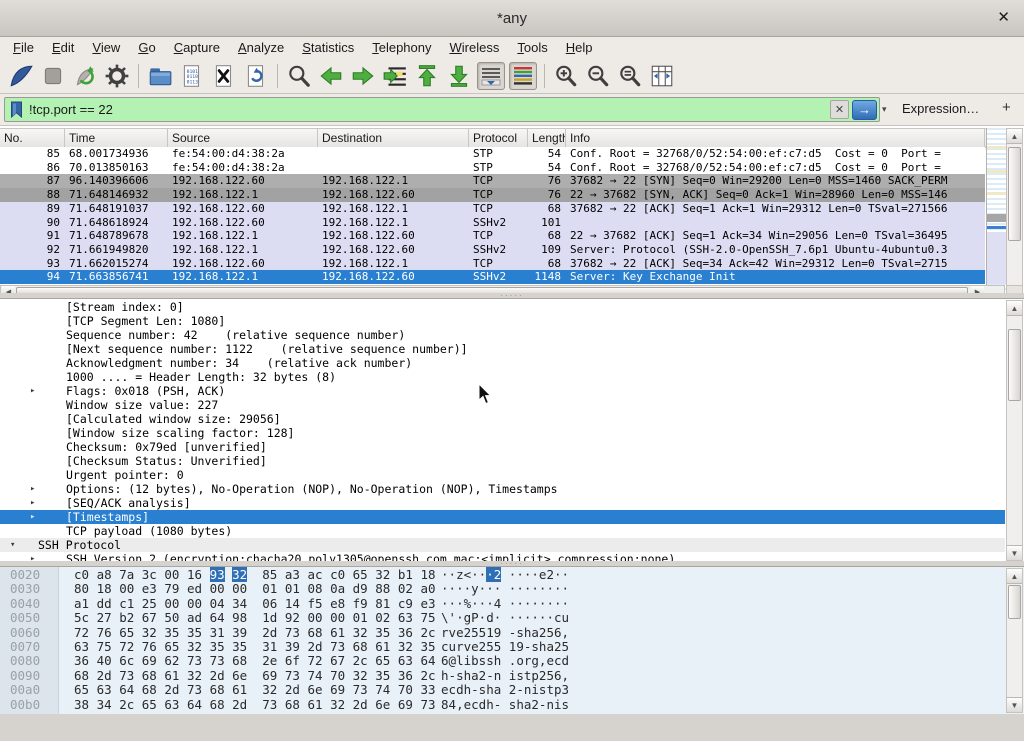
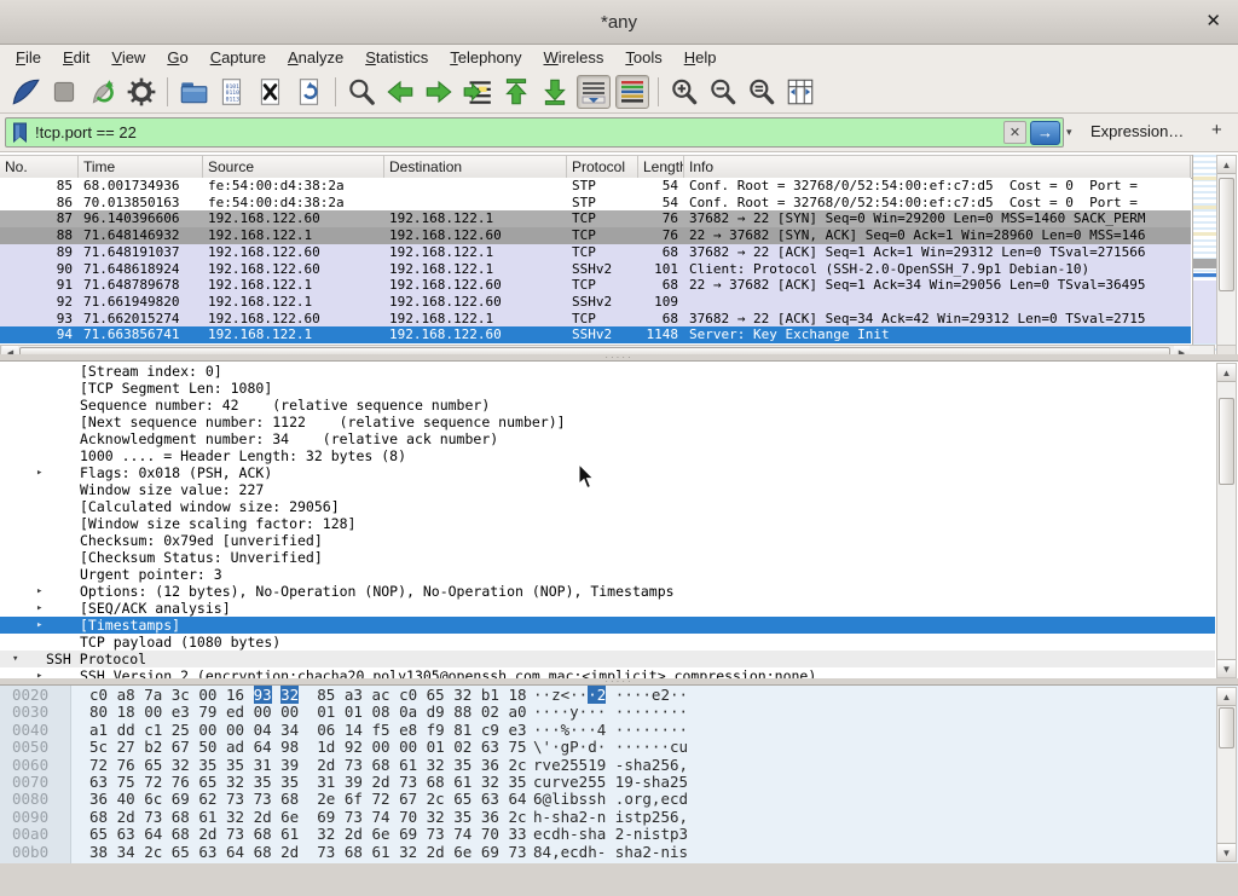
  *any
  ✕
  File
  Edit
  View
  Go
  Capture
  Analyze
  Statistics
  Telephony
  Wireless
  Tools
  Help
  !tcp.port == 22
  ✕
  →
  ▾
  Expression…
  +
  No.
  Time
  Source
  Destination
  Protocol
  Length
  Info
  85
  68.001734936
  fe:54:00:d4:38:2a
  STP
  54
  Conf. Root = 32768/0/52:54:00:ef:c7:d5 Cost = 0 Port =
  86
  70.013850163
  fe:54:00:d4:38:2a
  STP
  54
  Conf. Root = 32768/0/52:54:00:ef:c7:d5 Cost = 0 Port =
  87
  96.140396606
  192.168.122.60
  192.168.122.1
  TCP
  76
  37682 → 22 [SYN] Seq=0 Win=29200 Len=0 MSS=1460 SACK_PERM
  88
  71.648146932
  192.168.122.1
  192.168.122.60
  TCP
  76
  22 → 37682 [SYN, ACK] Seq=0 Ack=1 Win=28960 Len=0 MSS=146
  89
  71.648191037
  192.168.122.60
  192.168.122.1
  TCP
  68
  37682 → 22 [ACK] Seq=1 Ack=1 Win=29312 Len=0 TSval=271566
  90
  71.648618924
  192.168.122.60
  192.168.122.1
  SSHv2
  101
+ Client: Protocol (SSH-2.0-OpenSSH_7.9p1 Debian-10)
  91
  71.648789678
  192.168.122.1
  192.168.122.60
  TCP
  68
  22 → 37682 [ACK] Seq=1 Ack=34 Win=29056 Len=0 TSval=36495
  92
  71.661949820
  192.168.122.1
  192.168.122.60
  SSHv2
  109
- Server: Protocol (SSH-2.0-OpenSSH_7.6p1 Ubuntu-4ubuntu0.3
  93
  71.662015274
  192.168.122.60
  192.168.122.1
  TCP
  68
  37682 → 22 [ACK] Seq=34 Ack=42 Win=29312 Len=0 TSval=2715
  94
  71.663856741
  192.168.122.1
  192.168.122.60
  SSHv2
  1148
  Server: Key Exchange Init
  ▲
  ·····
  [Stream index: 0]
  [TCP Segment Len: 1080]
  Sequence number: 42 (relative sequence number)
  [Next sequence number: 1122 (relative sequence number)]
  Acknowledgment number: 34 (relative ack number)
  1000 .... = Header Length: 32 bytes (8)
  ▸
  Flags: 0x018 (PSH, ACK)
  Window size value: 227
  [Calculated window size: 29056]
  [Window size scaling factor: 128]
  Checksum: 0x79ed [unverified]
  [Checksum Status: Unverified]
- Urgent pointer: 0
+ Urgent pointer: 3
  ▸
  Options: (12 bytes), No-Operation (NOP), No-Operation (NOP), Timestamps
  ▸
  [SEQ/ACK analysis]
  ▸
  [Timestamps]
  TCP payload (1080 bytes)
  ▾
  SSH Protocol
  ▸
  SSH Version 2 (encryption:chacha20_poly1305@openssh.com mac:<implicit> compression:none)
  ▲
  ▼
  ·····
  0020
  c0 a8 7a 3c 00 16 93 32 85 a3 ac c0 65 32 b1 18
  ··z<···2 ····e2··
  0030
  80 18 00 e3 79 ed 00 00 01 01 08 0a d9 88 02 a0
  ····y··· ········
  0040
  a1 dd c1 25 00 00 04 34 06 14 f5 e8 f9 81 c9 e3
  ···%···4 ········
  0050
  5c 27 b2 67 50 ad 64 98 1d 92 00 00 01 02 63 75
  \'·gP·d· ······cu
  0060
  72 76 65 32 35 35 31 39 2d 73 68 61 32 35 36 2c
  rve25519 -sha256,
  0070
  63 75 72 76 65 32 35 35 31 39 2d 73 68 61 32 35
  curve255 19-sha25
  0080
  36 40 6c 69 62 73 73 68 2e 6f 72 67 2c 65 63 64
  6@libssh .org,ecd
  0090
  68 2d 73 68 61 32 2d 6e 69 73 74 70 32 35 36 2c
  h-sha2-n istp256,
  00a0
  65 63 64 68 2d 73 68 61 32 2d 6e 69 73 74 70 33
  ecdh-sha 2-nistp3
  00b0
  38 34 2c 65 63 64 68 2d 73 68 61 32 2d 6e 69 73
  84,ecdh- sha2-nis
  ▲
  ▼
